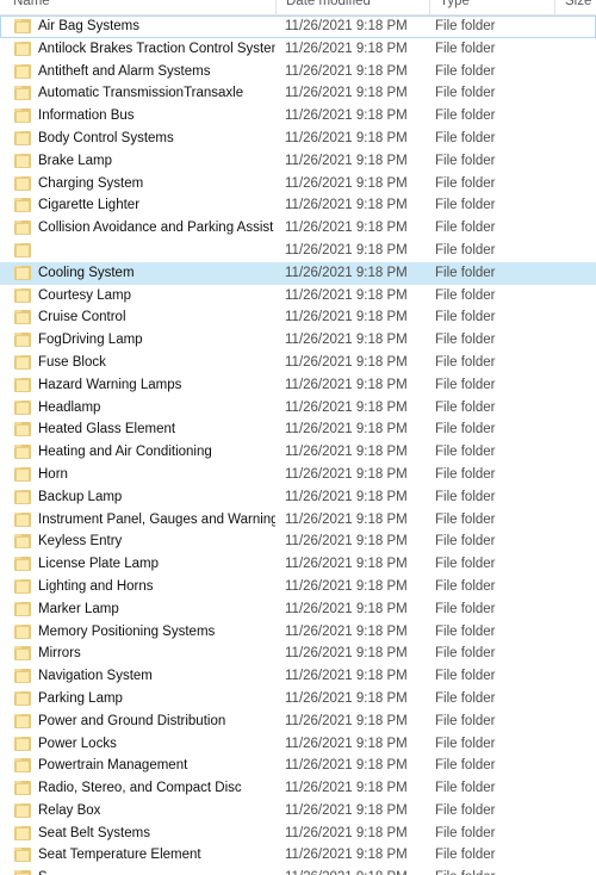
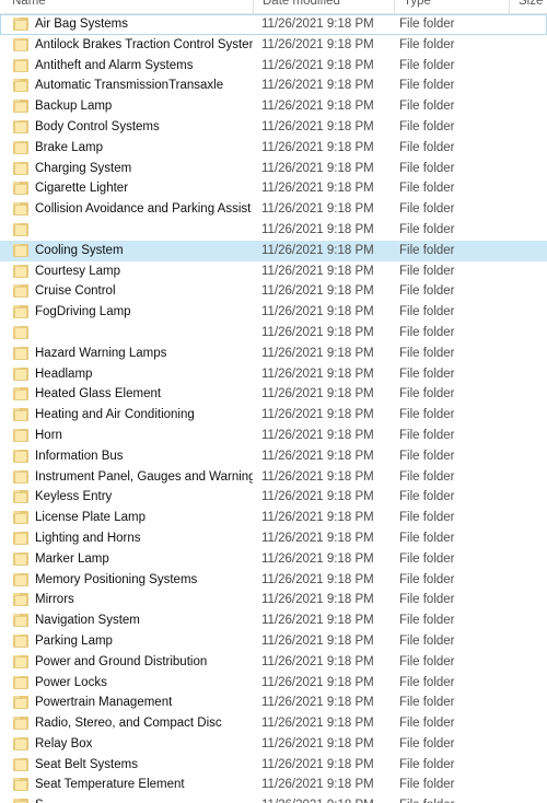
  Name
  Date modified
  Type
  Size
  Air Bag Systems
  11/26/2021 9:18 PM
  File folder
  Antilock Brakes Traction Control Syste
  11/26/2021 9:18 PM
  File folder
  Antitheft and Alarm Systems
  11/26/2021 9:18 PM
  File folder
  Automatic TransmissionTransaxle
  11/26/2021 9:18 PM
  File folder
- Information Bus
+ Backup Lamp
  11/26/2021 9:18 PM
  File folder
  Body Control Systems
  11/26/2021 9:18 PM
  File folder
  Brake Lamp
  11/26/2021 9:18 PM
  File folder
  Charging System
  11/26/2021 9:18 PM
  File folder
  Cigarette Lighter
  11/26/2021 9:18 PM
  File folder
  Collision Avoidance and Parking Assist
  11/26/2021 9:18 PM
  File folder
  11/26/2021 9:18 PM
  File folder
  Cooling System
  11/26/2021 9:18 PM
  File folder
  Courtesy Lamp
  11/26/2021 9:18 PM
  File folder
  Cruise Control
  11/26/2021 9:18 PM
  File folder
  FogDriving Lamp
  11/26/2021 9:18 PM
  File folder
- Fuse Block
  11/26/2021 9:18 PM
  File folder
  Hazard Warning Lamps
  11/26/2021 9:18 PM
  File folder
  Headlamp
  11/26/2021 9:18 PM
  File folder
  Heated Glass Element
  11/26/2021 9:18 PM
  File folder
  Heating and Air Conditioning
  11/26/2021 9:18 PM
  File folder
  Horn
  11/26/2021 9:18 PM
  File folder
- Backup Lamp
+ Information Bus
  11/26/2021 9:18 PM
  File folder
  Instrument Panel, Gauges and Warning
  11/26/2021 9:18 PM
  File folder
  Keyless Entry
  11/26/2021 9:18 PM
  File folder
  License Plate Lamp
  11/26/2021 9:18 PM
  File folder
  Lighting and Horns
  11/26/2021 9:18 PM
  File folder
  Marker Lamp
  11/26/2021 9:18 PM
  File folder
  Memory Positioning Systems
  11/26/2021 9:18 PM
  File folder
  Mirrors
  11/26/2021 9:18 PM
  File folder
  Navigation System
  11/26/2021 9:18 PM
  File folder
  Parking Lamp
  11/26/2021 9:18 PM
  File folder
  Power and Ground Distribution
  11/26/2021 9:18 PM
  File folder
  Power Locks
  11/26/2021 9:18 PM
  File folder
  Powertrain Management
  11/26/2021 9:18 PM
  File folder
  Radio, Stereo, and Compact Disc
  11/26/2021 9:18 PM
  File folder
  Relay Box
  11/26/2021 9:18 PM
  File folder
  Seat Belt Systems
  11/26/2021 9:18 PM
  File folder
  Seat Temperature Element
  11/26/2021 9:18 PM
  File folder
